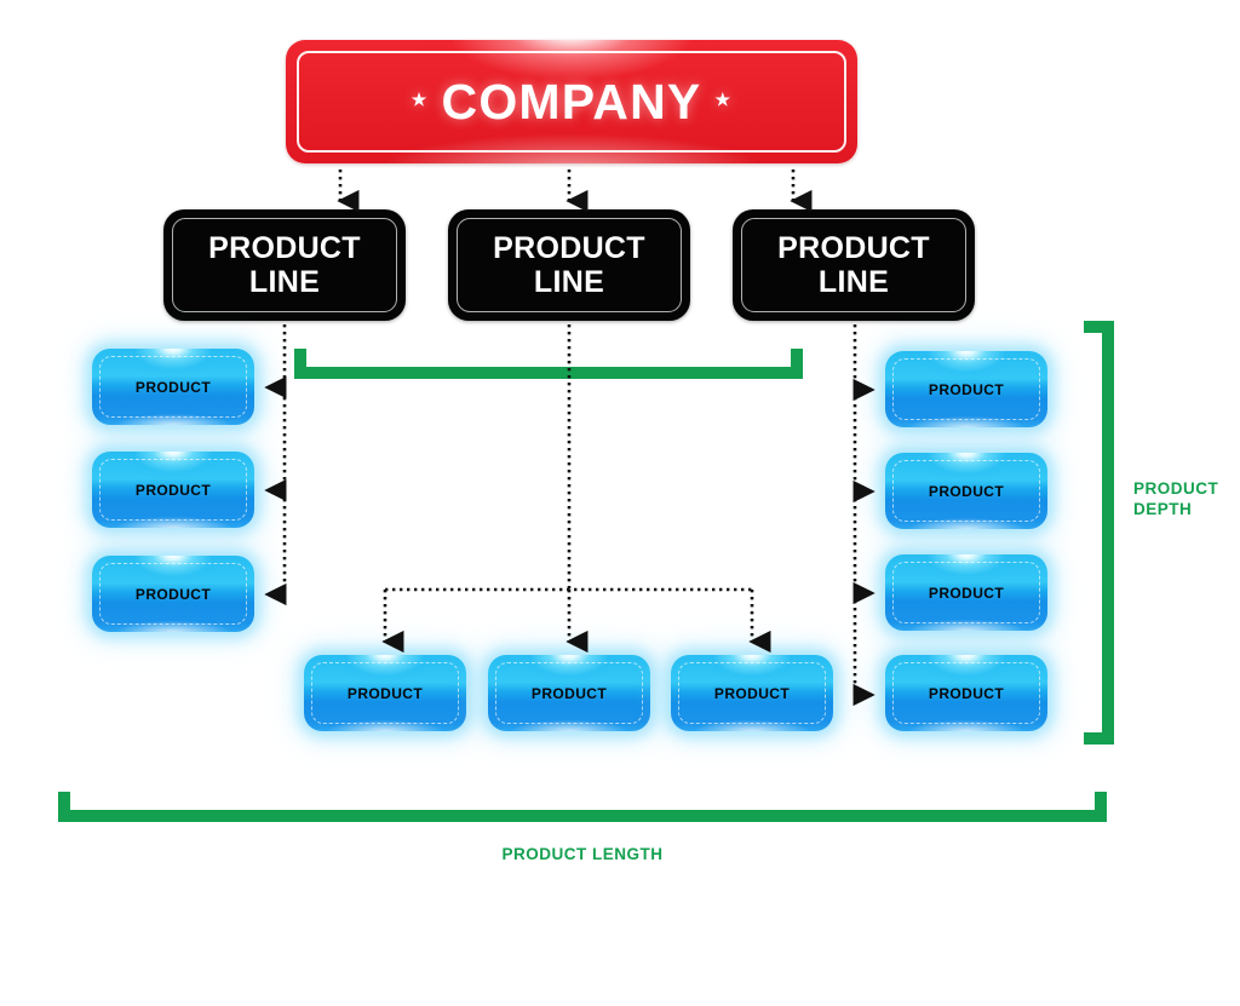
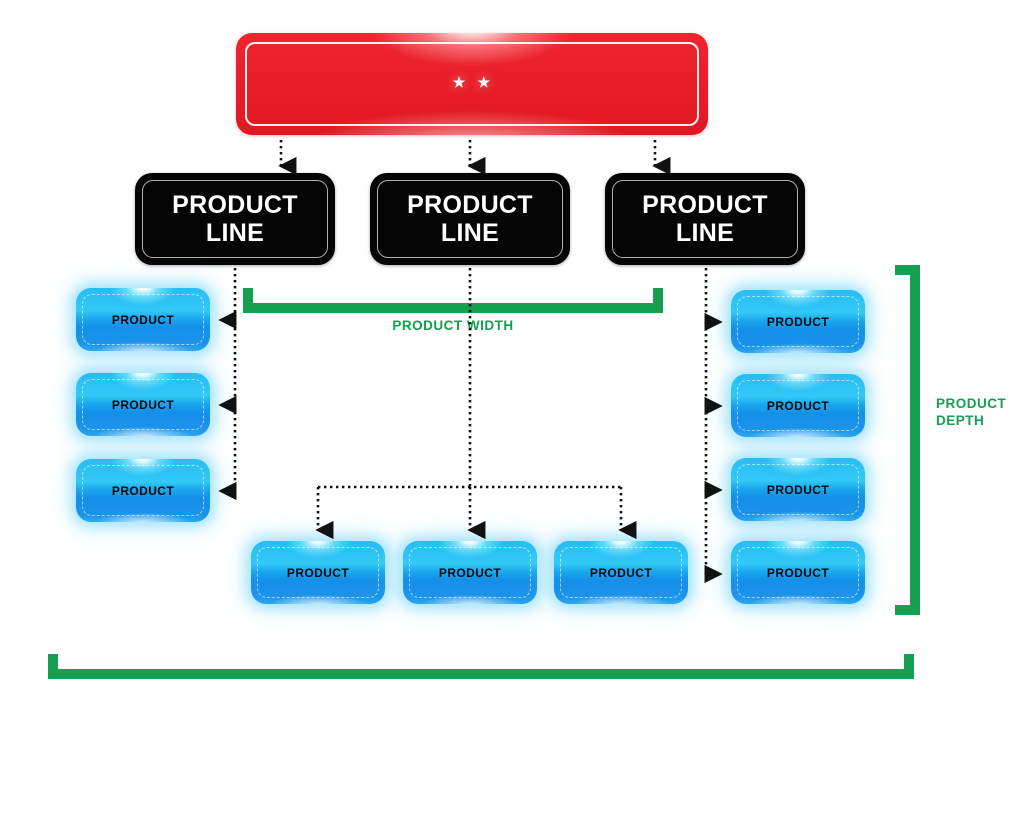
  ★
- COMPANY
  ★
  PRODUCT
  LINE
  PRODUCT
  LINE
  PRODUCT
  LINE
  PRODUCT
  PRODUCT
  PRODUCT
  PRODUCT
  PRODUCT
  PRODUCT
  PRODUCT
  PRODUCT
  PRODUCT
  PRODUCT
+ PRODUCT WIDTH
  PRODUCT
  DEPTH
- PRODUCT LENGTH
